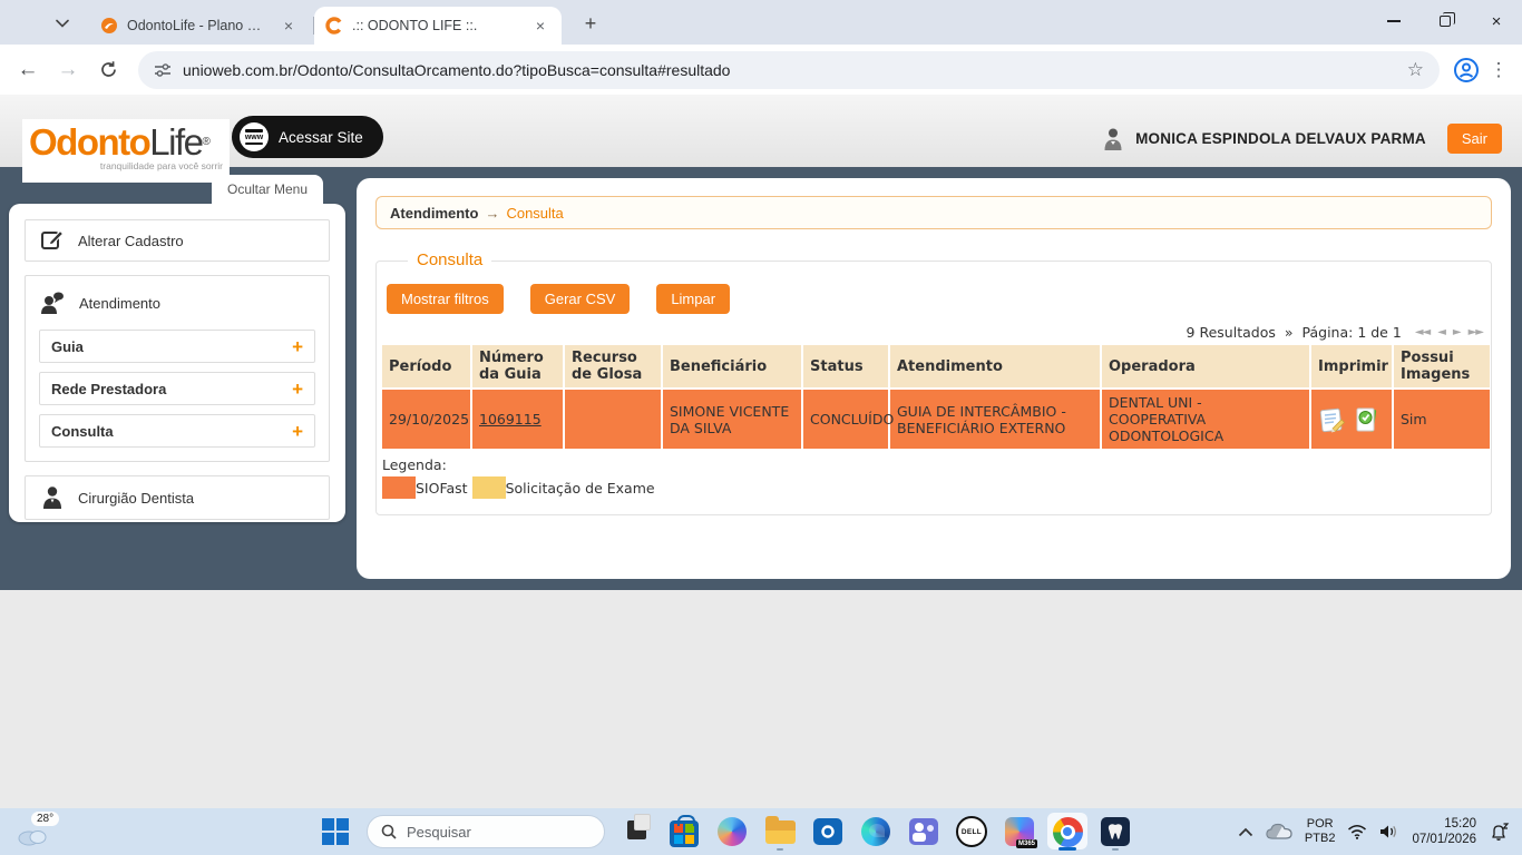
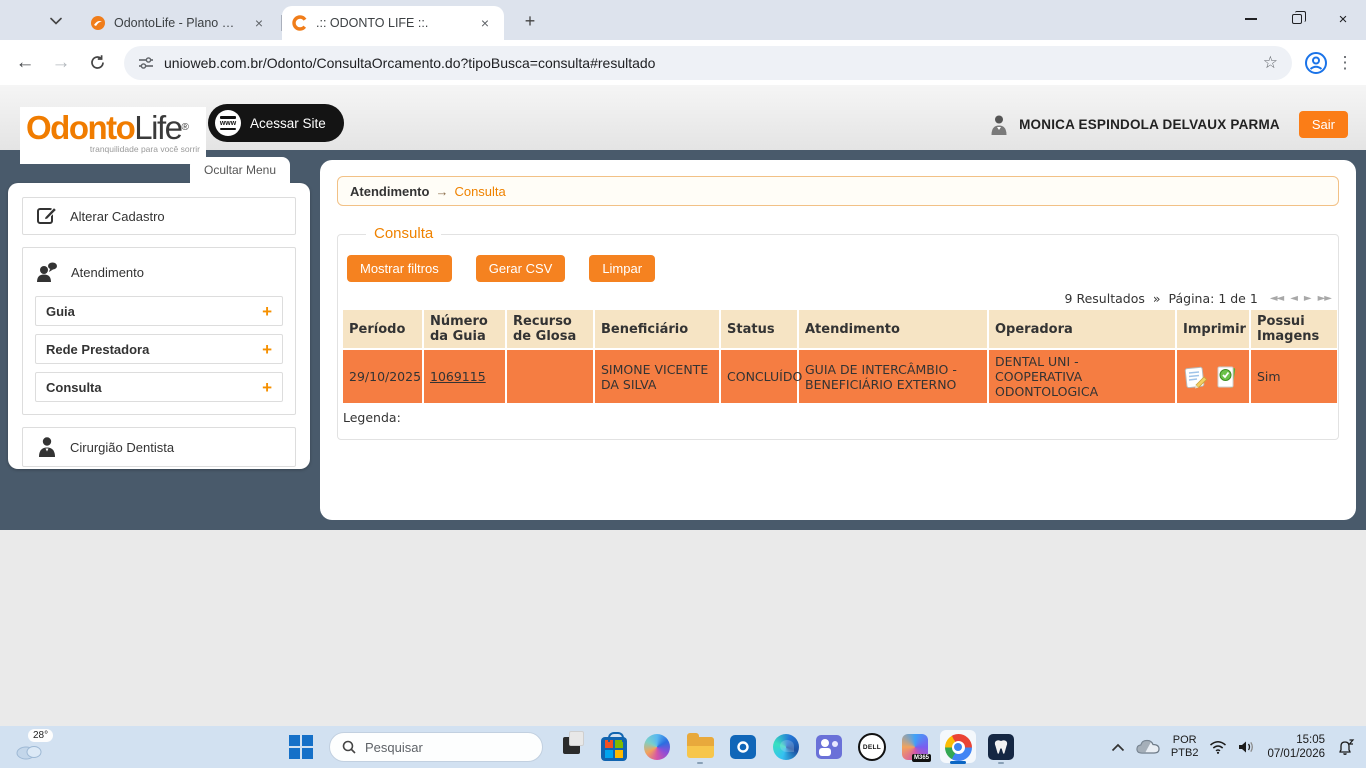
  OdontoLife - Plano Odo
  ×
  .:: ODONTO LIFE ::.
  ×
  +
  ×
  ←
  →
  unioweb.com.br/Odonto/ConsultaOrcamento.do?tipoBusca=consulta#resultado
  ☆
  ⋮
  OdontoLife®
  tranquilidade para você sorrir
  Acessar Site
  MONICA ESPINDOLA DELVAUX PARMA
  Sair
  Ocultar Menu
  Alterar Cadastro
  Atendimento
  Guia
  +
  Rede Prestadora
  +
  Consulta
  +
  Cirurgião Dentista
  Atendimento
  →
  Consulta
  Consulta
  Mostrar filtros
  Gerar CSV
  Limpar
  9 Resultados
  »
  Página: 1 de 1
  ◄◄
  ◄
  ►
  ►►
  Período	Número da Guia	Recurso de Glosa	Beneficiário	Status	Atendimento	Operadora	Imprimir	Possui Imagens
  29/10/2025	1069115		SIMONE VICENTE DA SILVA	CONCLUÍDO	GUIA DE INTERCÂMBIO - BENEFICIÁRIO EXTERNO	DENTAL UNI - COOPERATIVA ODONTOLOGICA		Sim
  Legenda:
- SIOFast
- Solicitação de Exame
  28°
  Pesquisar
  POR
  PTB2
- 15:20
+ 15:05
  07/01/2026
